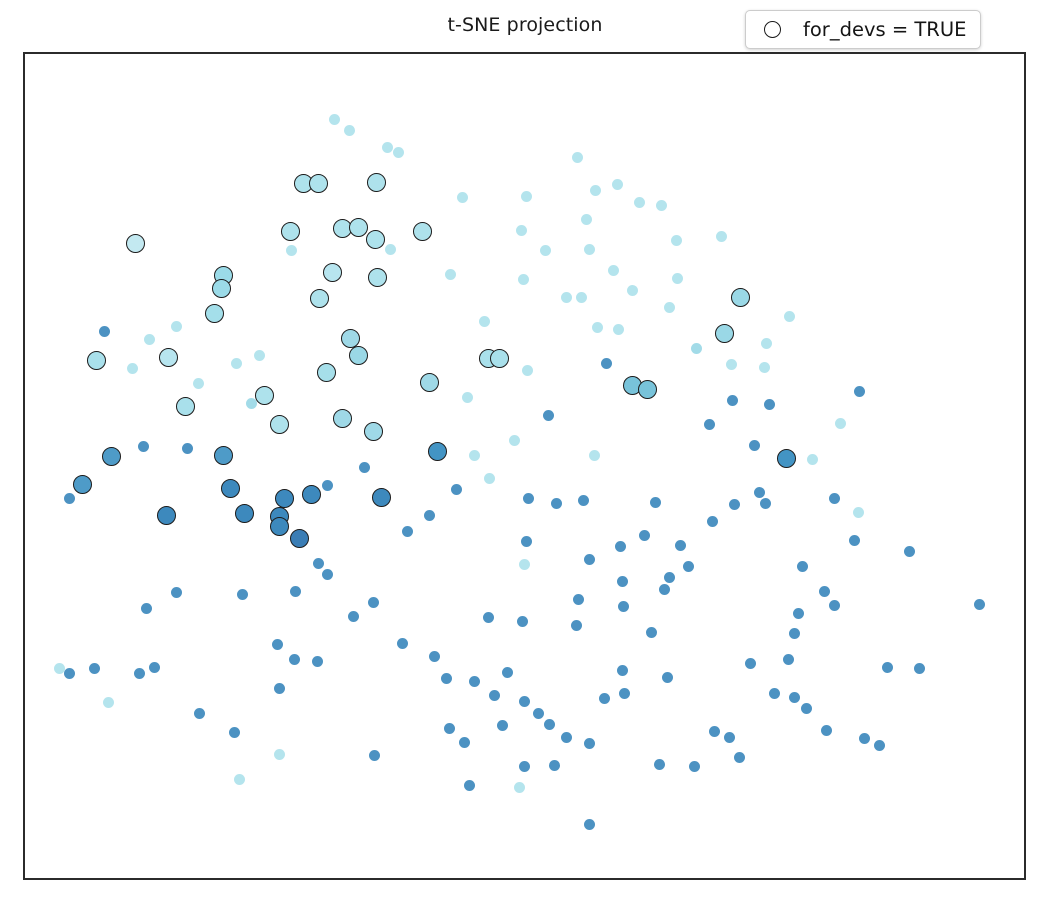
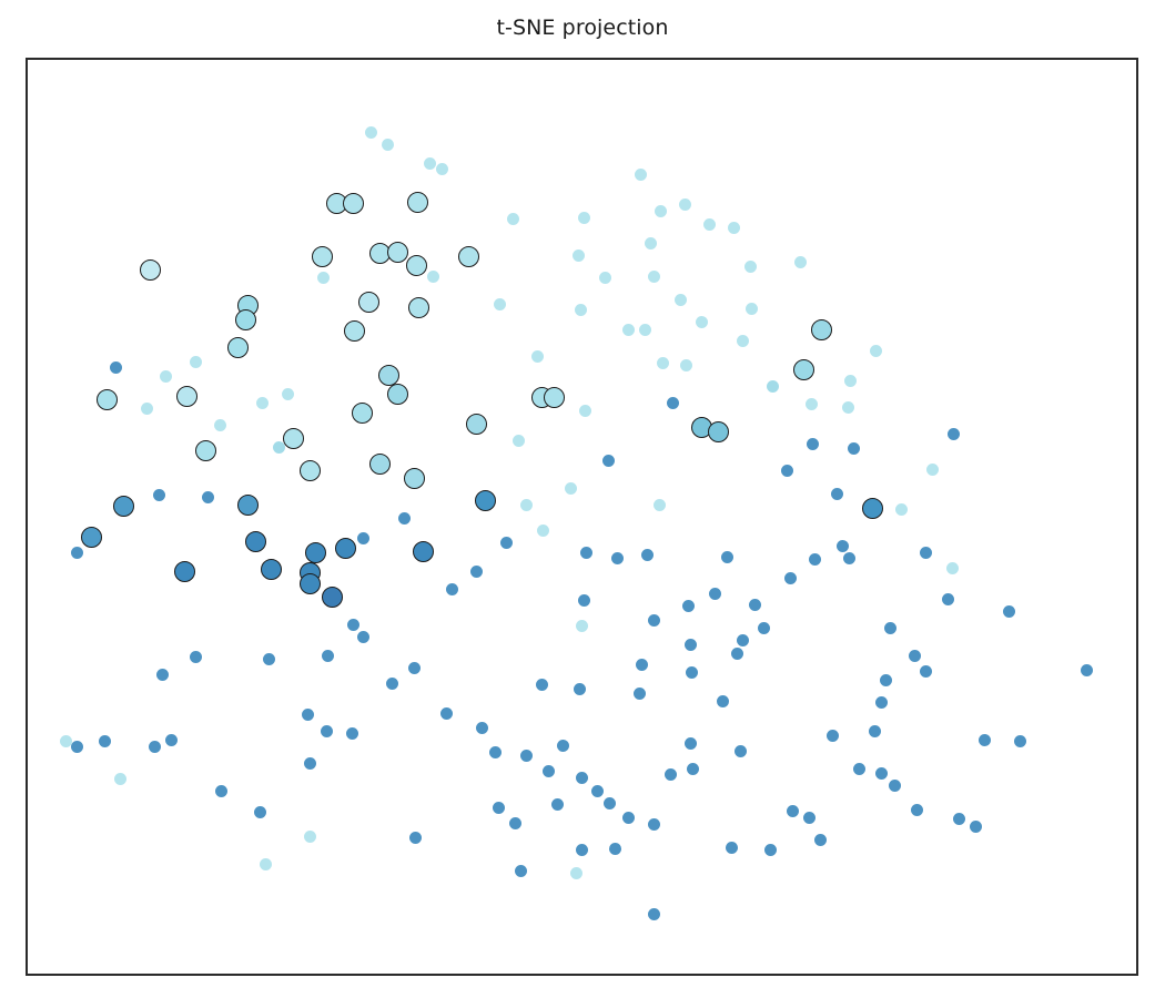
  t-SNE projection
- for_devs = TRUE
